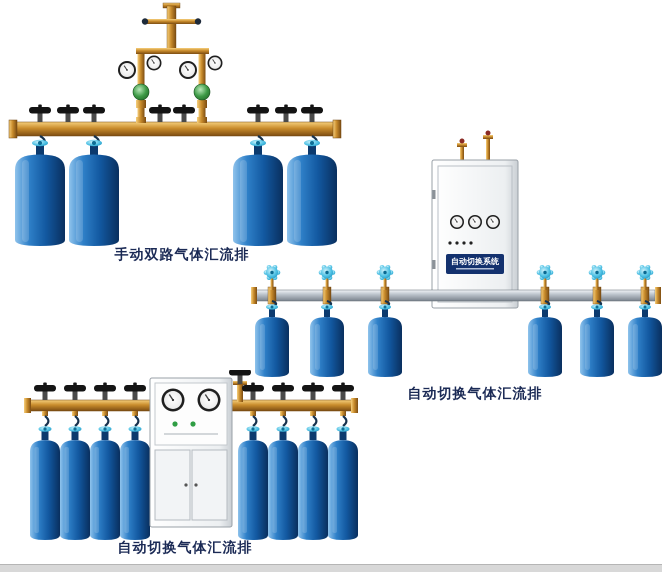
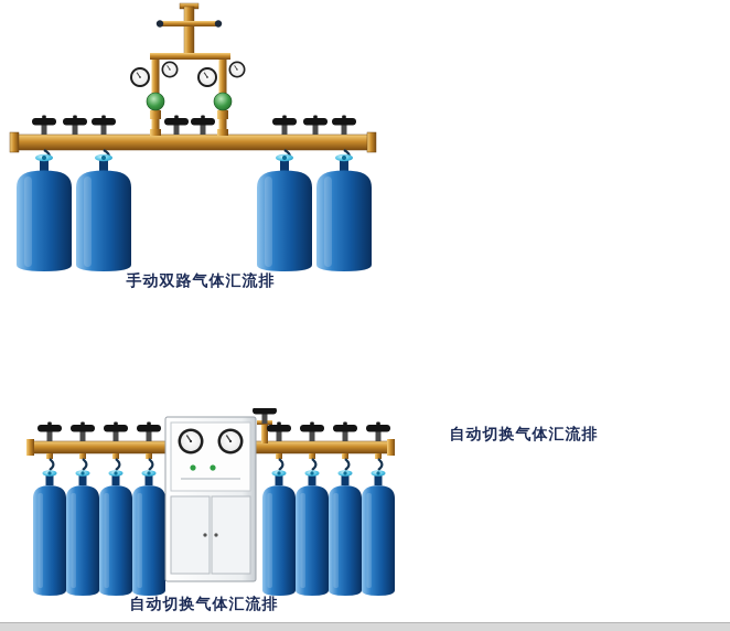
- 自动切换系统
  手动双路气体汇流排
  自动切换气体汇流排
  自动切换气体汇流排
